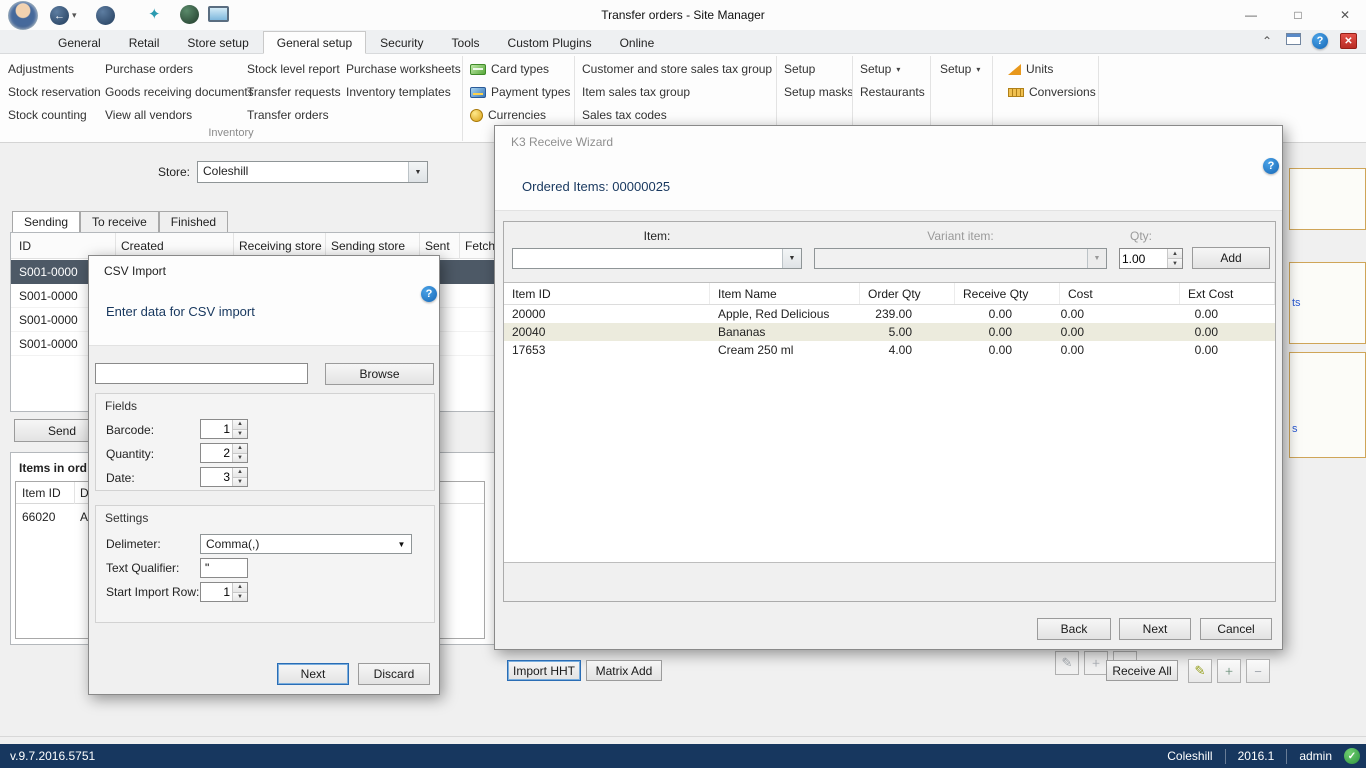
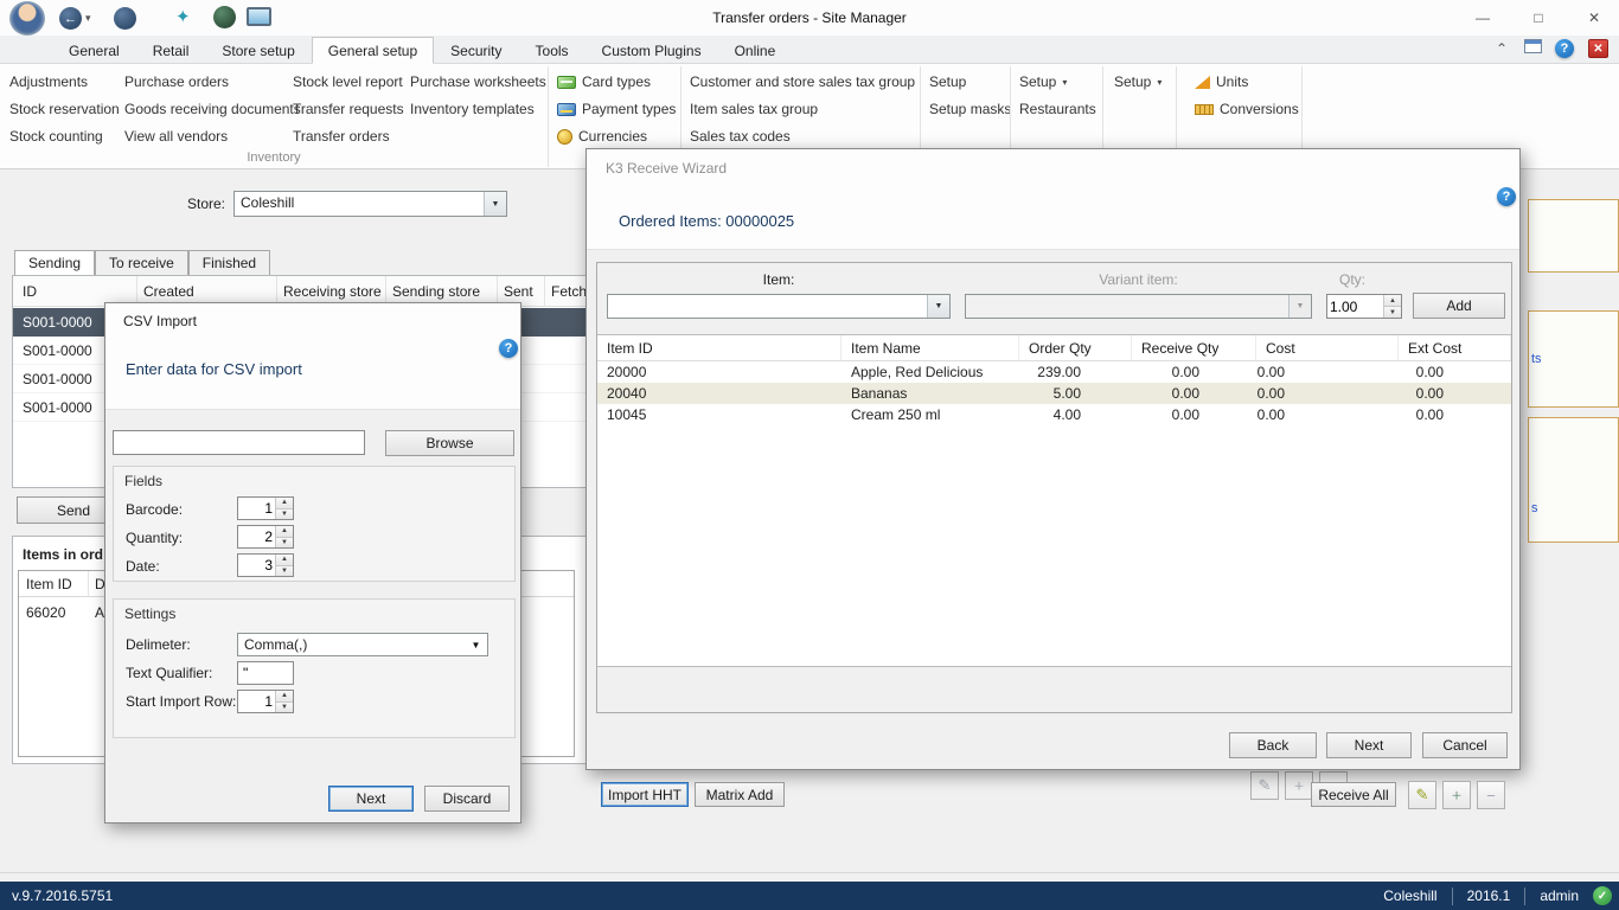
  ←
  ▾
  ✦
  Transfer orders - Site Manager
  —
  □
  ✕
  General
  Retail
  Store setup
  General setup
  Security
  Tools
  Custom Plugins
  Online
  ⌃
  ?
  ✕
  Adjustments
  Stock reservation
  Stock counting
  Purchase orders
  Goods receiving documents
  View all vendors
  Stock level report
  Transfer requests
  Transfer orders
  Purchase worksheets
  Inventory templates
  Card types
  Payment types
  Currencies
  Customer and store sales tax group
  Item sales tax group
  Sales tax codes
  Setup
  Setup masks
  Setup
  ▾
  Restaurants
  Setup
  ▾
  Units
  Conversions
  Inventory
  Store:
  Coleshill
  Sending
  To receive
  Finished
  ID
  Created
  Receiving store
  Sending store
  Sent
  Fetch
  S001-0000
  S001-0000
  S001-0000
  S001-0000
  Send
  Items in ord
  Item ID
  D
  66020
  A
  ts
  s
  ✎
  ＋
  CSV Import
  ?
  Enter data for CSV import
  Browse
  Fields
  Barcode:
  1
  Quantity:
  2
  Date:
  3
  Settings
  Delimeter:
  Comma(,)
  ▼
  Text Qualifier:
  "
  Start Import Row:
  1
  Next
  Discard
  K3 Receive Wizard
  ?
  Ordered Items: 00000025
  Item:
  Variant item:
  Qty:
  1.00
  Add
  Item ID
  Item Name
  Order Qty
  Receive Qty
  Cost
  Ext Cost
  20000
  Apple, Red Delicious
  239.00
  0.00
  0.00
  0.00
  20040
  Bananas
  5.00
  0.00
  0.00
  0.00
- 17653
+ 10045
  Cream 250 ml
  4.00
  0.00
  0.00
  0.00
  Import HHT
  Matrix Add
  Receive All
  ✎
  ＋
  −
  Back
  Next
  Cancel
  v.9.7.2016.5751
  Coleshill
  2016.1
  admin
  ✓
